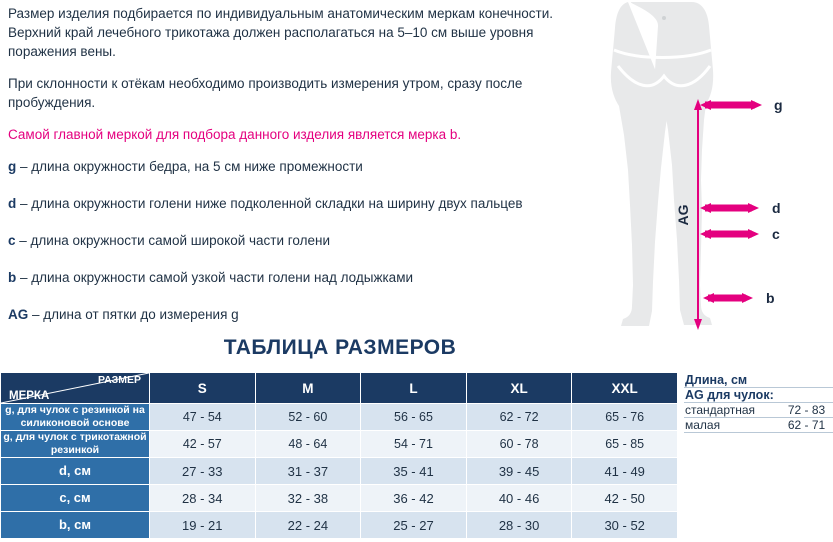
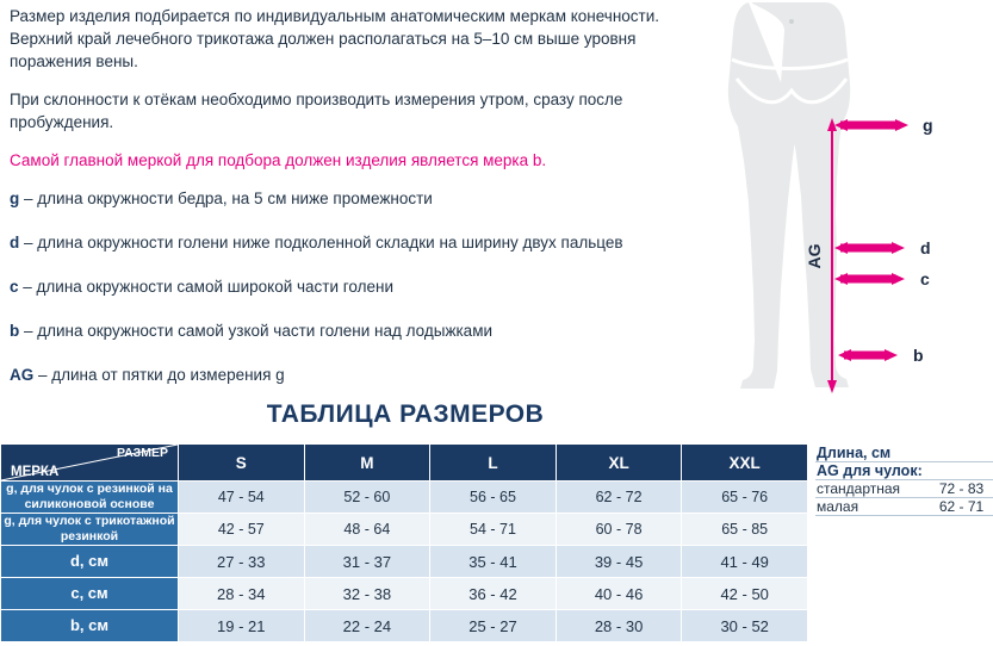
  Размер изделия подбирается по индивидуальным анатомическим меркам конечности. Верхний край лечебного трикотажа должен располагаться на 5–10 см выше уровня поражения вены.
  При склонности к отёкам необходимо производить измерения утром, сразу после пробуждения.
- Самой главной меркой для подбора данного изделия является мерка b.
+ Самой главной меркой для подбора должен изделия является мерка b.
  g – длина окружности бедра, на 5 см ниже промежности
  d – длина окружности голени ниже подколенной складки на ширину двух пальцев
  c – длина окружности самой широкой части голени
  b – длина окружности самой узкой части голени над лодыжками
  AG – длина от пятки до измерения g
  g
  d
  c
  b
  ТАБЛИЦА РАЗМЕРОВ
  РАЗМЕР МЕРКА	S	M	L	XL	XXL
  g, для чулок с резинкой на силиконовой основе	47 - 54	52 - 60	56 - 65	62 - 72	65 - 76
  g, для чулок с трикотажной резинкой	42 - 57	48 - 64	54 - 71	60 - 78	65 - 85
  d, см	27 - 33	31 - 37	35 - 41	39 - 45	41 - 49
  c, см	28 - 34	32 - 38	36 - 42	40 - 46	42 - 50
  b, см	19 - 21	22 - 24	25 - 27	28 - 30	30 - 52
  Длина, см
  AG для чулок:
  стандартная	72 - 83
  малая	62 - 71
